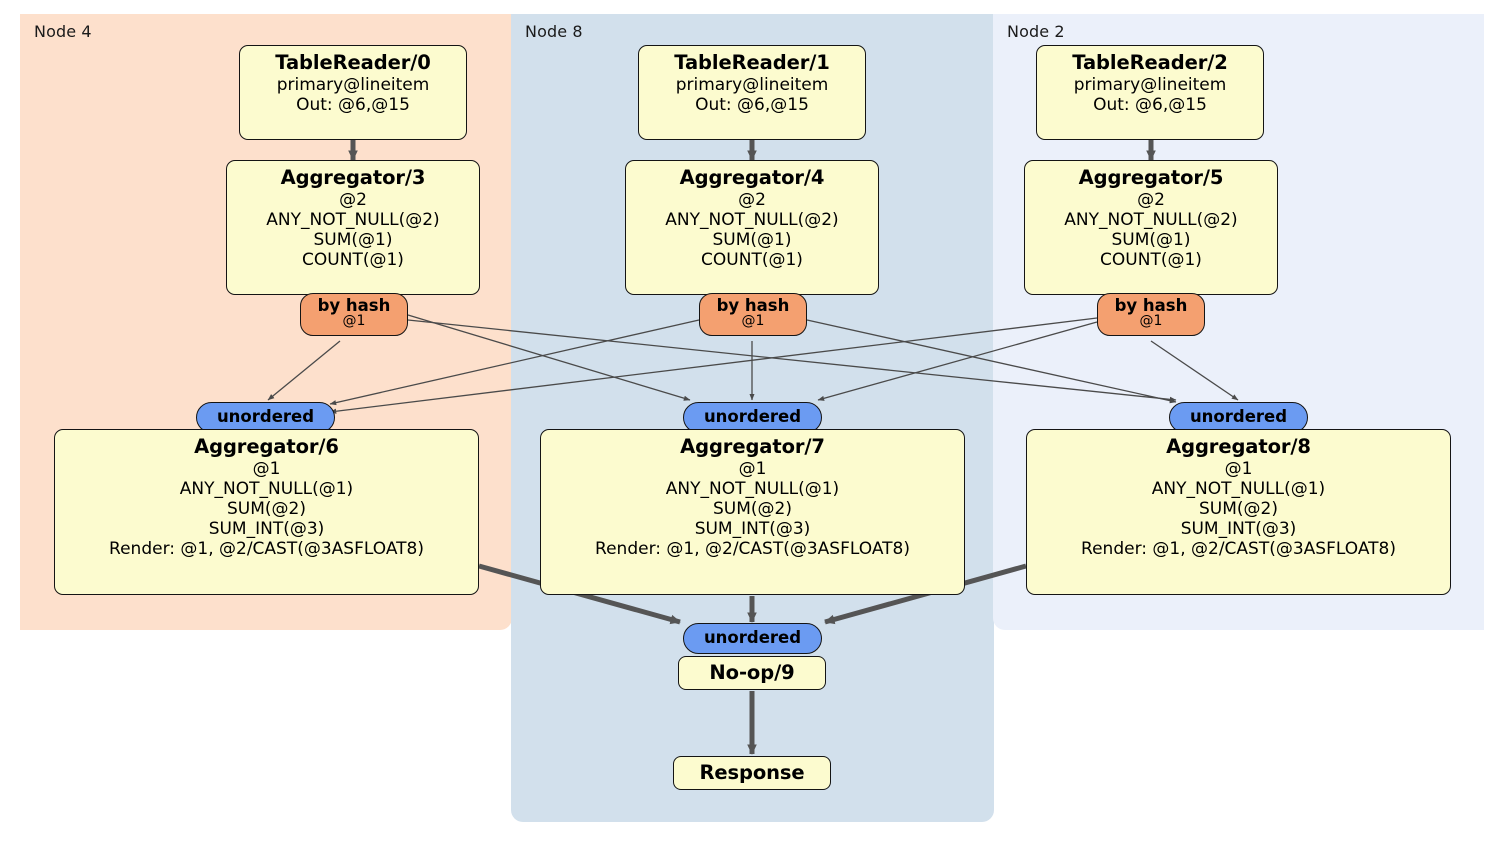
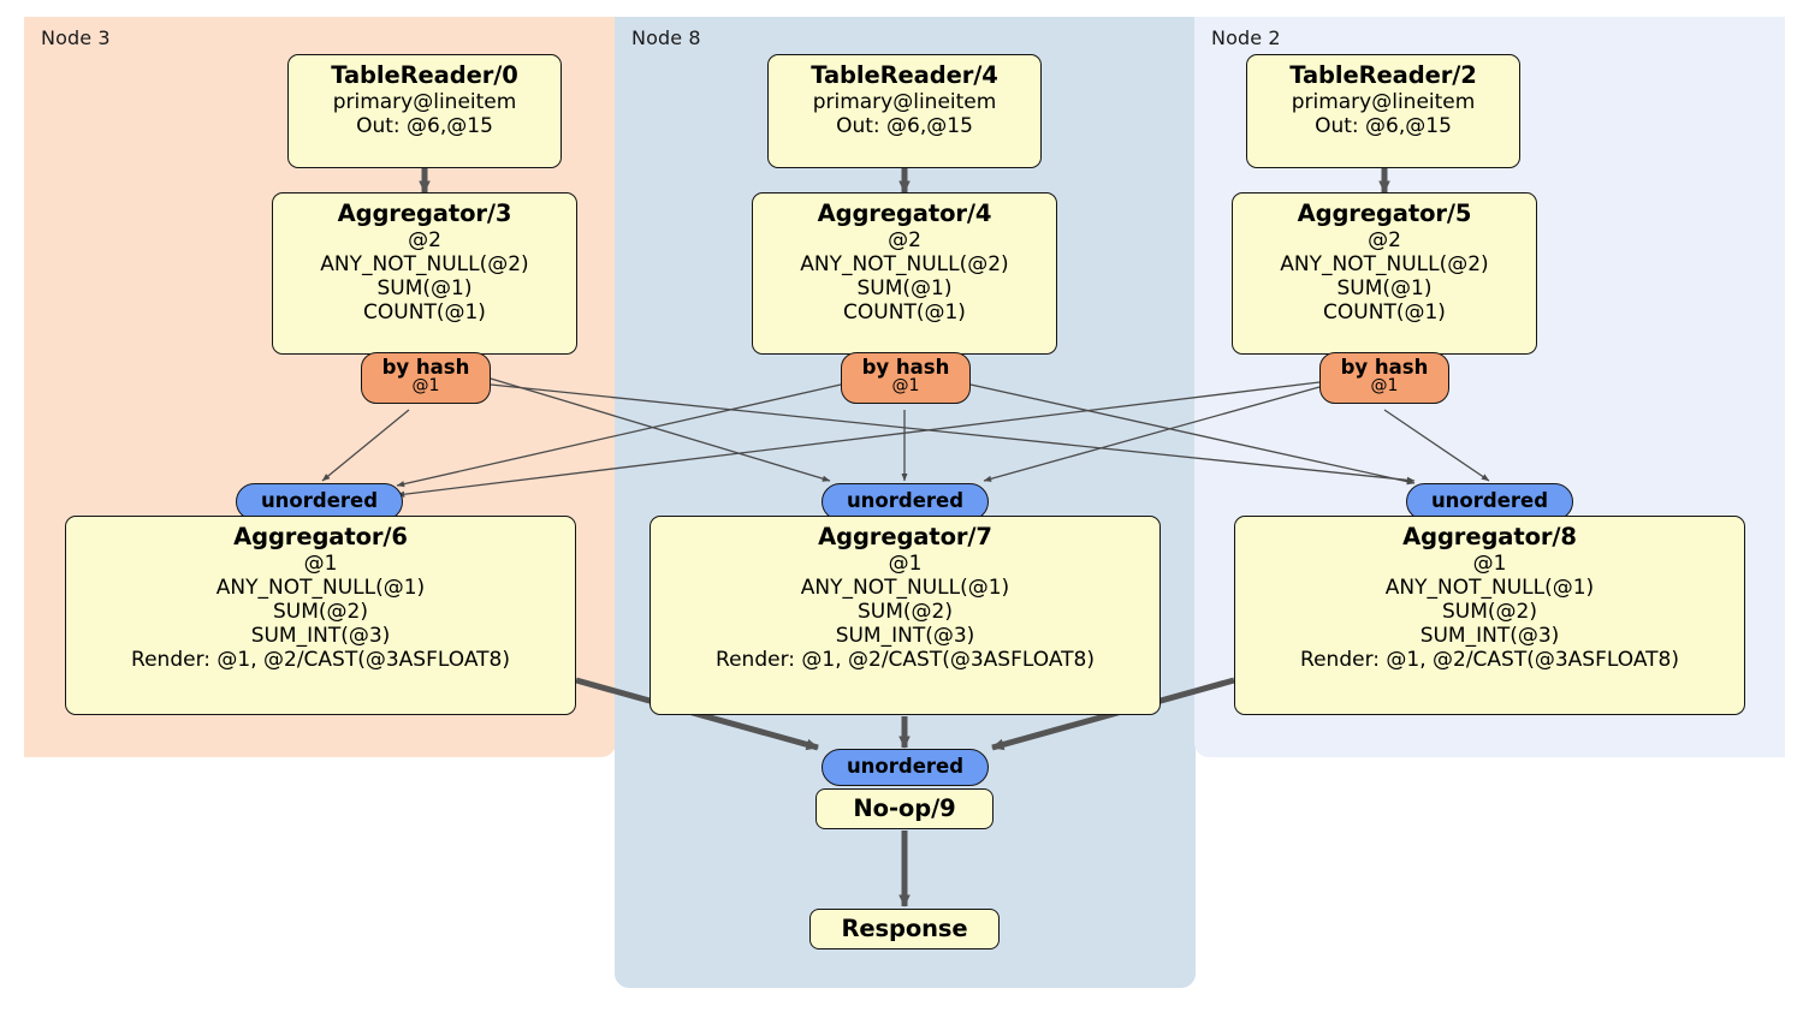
- Node 4
+ Node 3
  Node 8
  Node 2
  TableReader/0
  primary@lineitem
  Out: @6,@15
- TableReader/1
+ TableReader/4
  primary@lineitem
  Out: @6,@15
  TableReader/2
  primary@lineitem
  Out: @6,@15
  Aggregator/3
  @2
  ANY_NOT_NULL(@2)
  SUM(@1)
  COUNT(@1)
  Aggregator/4
  @2
  ANY_NOT_NULL(@2)
  SUM(@1)
  COUNT(@1)
  Aggregator/5
  @2
  ANY_NOT_NULL(@2)
  SUM(@1)
  COUNT(@1)
  by hash
  @1
  by hash
  @1
  by hash
  @1
  unordered
  unordered
  unordered
  Aggregator/6
  @1
  ANY_NOT_NULL(@1)
  SUM(@2)
  SUM_INT(@3)
  Render: @1, @2/CAST(@3ASFLOAT8)
  Aggregator/7
  @1
  ANY_NOT_NULL(@1)
  SUM(@2)
  SUM_INT(@3)
  Render: @1, @2/CAST(@3ASFLOAT8)
  Aggregator/8
  @1
  ANY_NOT_NULL(@1)
  SUM(@2)
  SUM_INT(@3)
  Render: @1, @2/CAST(@3ASFLOAT8)
  unordered
  No-op/9
  Response
